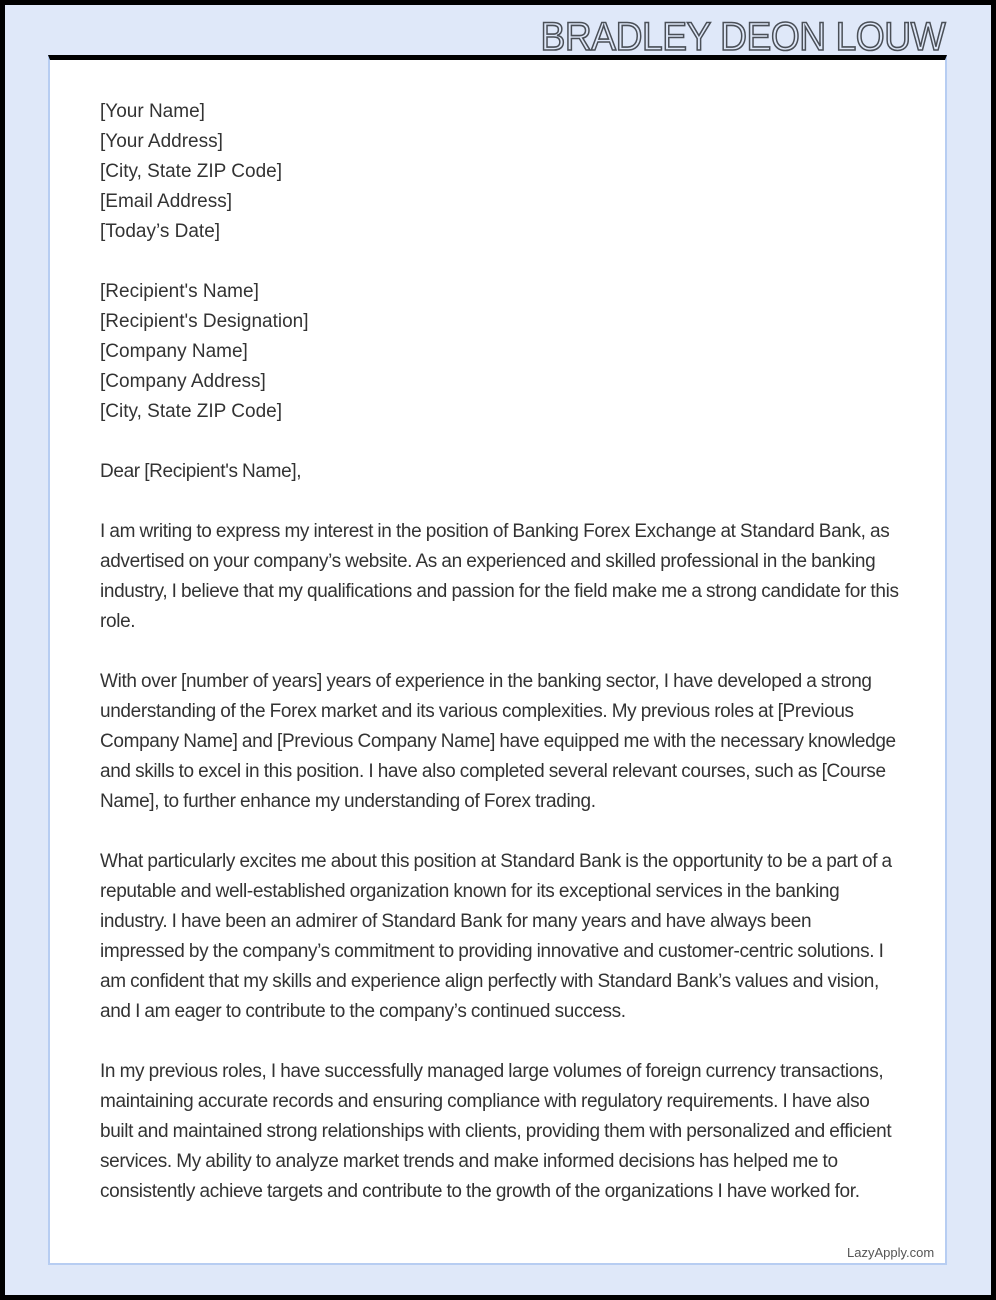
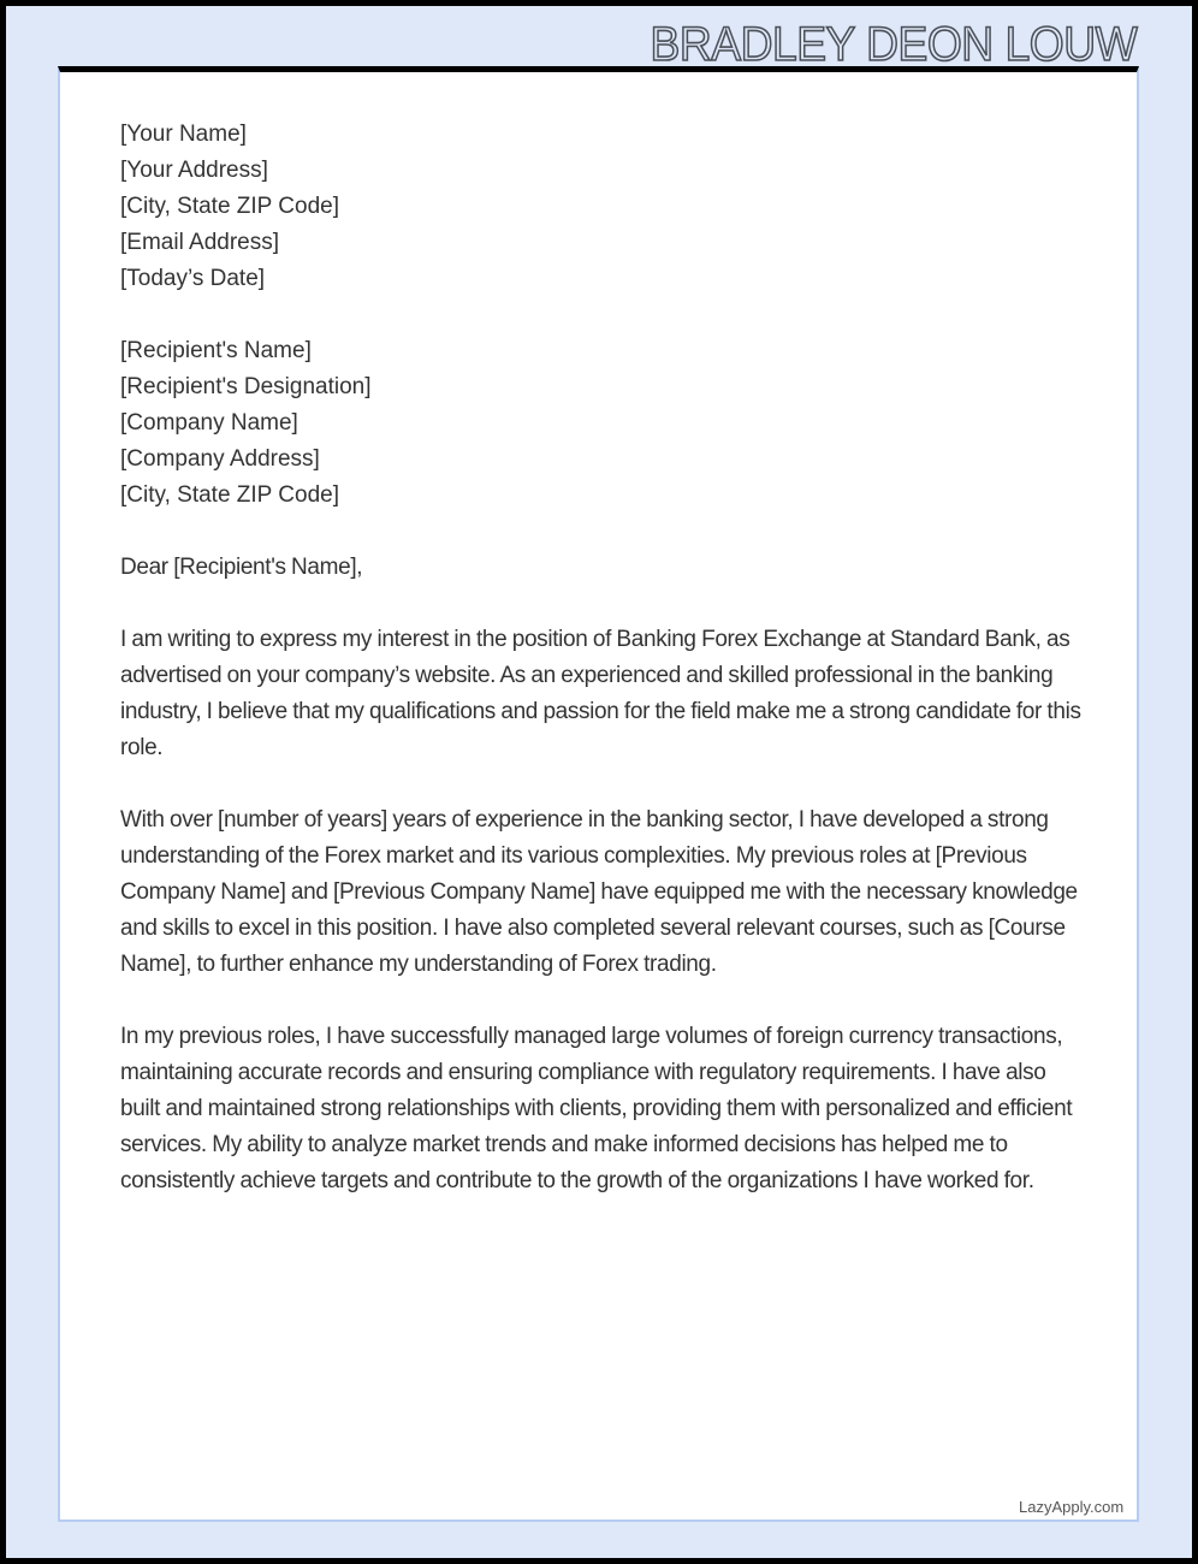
  BRADLEY DEON LOUW
  [Your Name]
  [Your Address]
  [City, State ZIP Code]
  [Email Address]
  [Today’s Date]
  [Recipient's Name]
  [Recipient's Designation]
  [Company Name]
  [Company Address]
  [City, State ZIP Code]
  Dear [Recipient's Name],
  I am writing to express my interest in the position of Banking Forex Exchange at Standard Bank, as advertised on your company’s website. As an experienced and skilled professional in the banking industry, I believe that my qualifications and passion for the field make me a strong candidate for this role.
  With over [number of years] years of experience in the banking sector, I have developed a strong understanding of the Forex market and its various complexities. My previous roles at [Previous Company Name] and [Previous Company Name] have equipped me with the necessary knowledge and skills to excel in this position. I have also completed several relevant courses, such as [Course Name], to further enhance my understanding of Forex trading.
- What particularly excites me about this position at Standard Bank is the opportunity to be a part of a reputable and well-established organization known for its exceptional services in the banking industry. I have been an admirer of Standard Bank for many years and have always been impressed by the company’s commitment to providing innovative and customer-centric solutions. I am confident that my skills and experience align perfectly with Standard Bank’s values and vision, and I am eager to contribute to the company’s continued success.
  In my previous roles, I have successfully managed large volumes of foreign currency transactions, maintaining accurate records and ensuring compliance with regulatory requirements. I have also built and maintained strong relationships with clients, providing them with personalized and efficient services. My ability to analyze market trends and make informed decisions has helped me to consistently achieve targets and contribute to the growth of the organizations I have worked for.
  LazyApply.com
